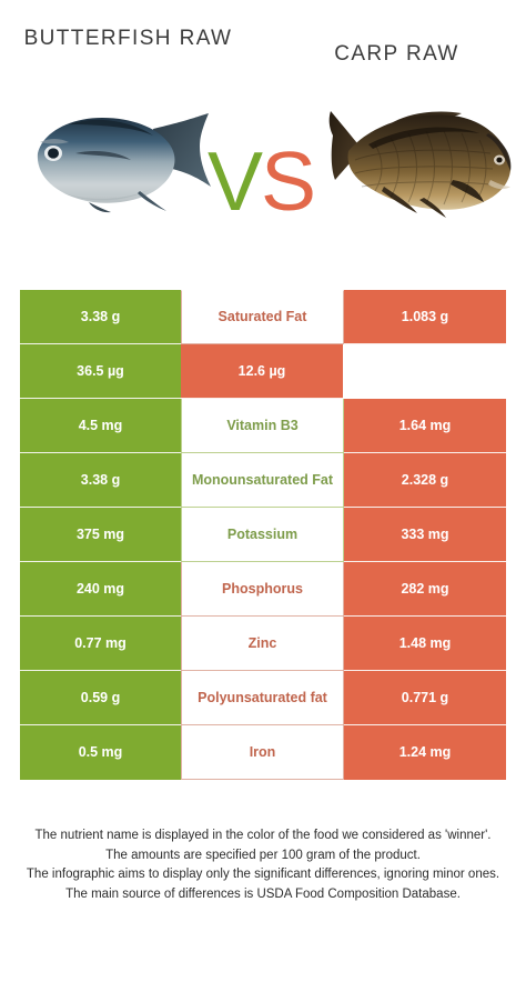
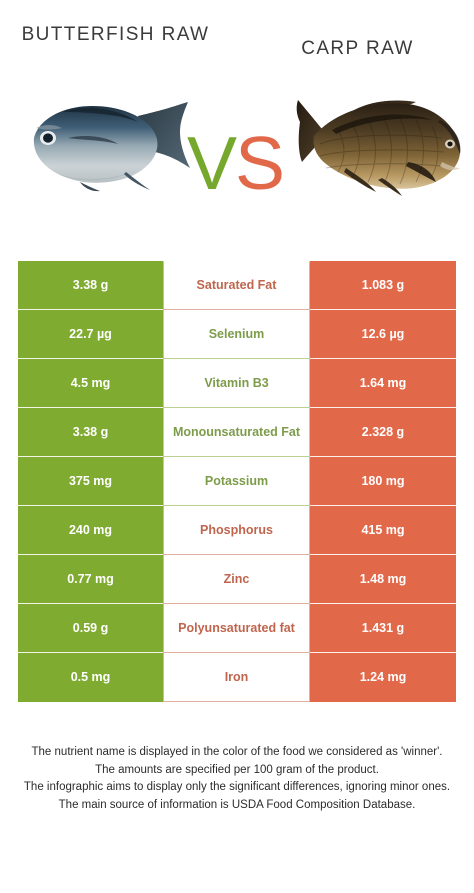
  BUTTERFISH RAW
  CARP RAW
  VS
  3.38 g
  Saturated Fat
  1.083 g
- 36.5 µg
+ 22.7 µg
+ Selenium
  12.6 µg
  4.5 mg
  Vitamin B3
  1.64 mg
  3.38 g
  Monounsaturated Fat
  2.328 g
  375 mg
  Potassium
- 333 mg
+ 180 mg
  240 mg
  Phosphorus
- 282 mg
+ 415 mg
  0.77 mg
  Zinc
  1.48 mg
  0.59 g
  Polyunsaturated fat
- 0.771 g
+ 1.431 g
  0.5 mg
  Iron
  1.24 mg
  The nutrient name is displayed in the color of the food we considered as 'winner'.
  The amounts are specified per 100 gram of the product.
  The infographic aims to display only the significant differences, ignoring minor ones.
- The main source of differences is USDA Food Composition Database.
+ The main source of information is USDA Food Composition Database.
